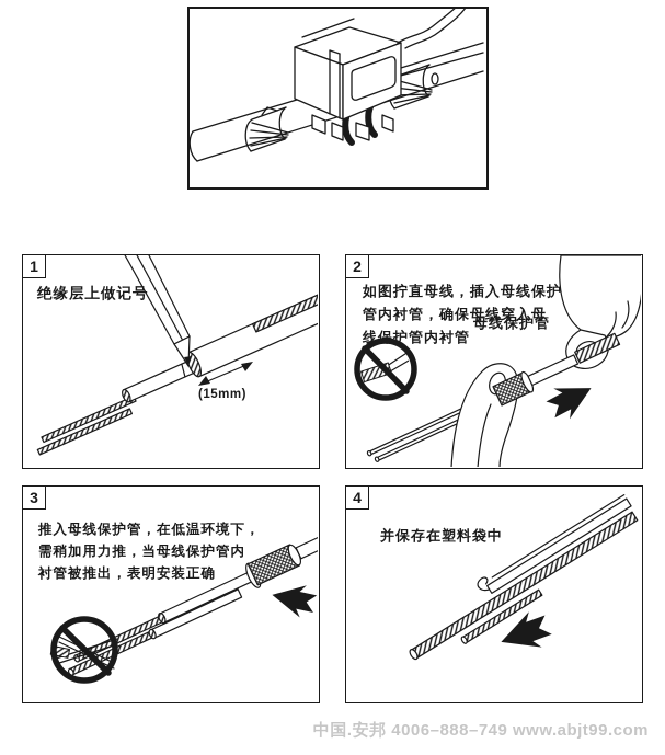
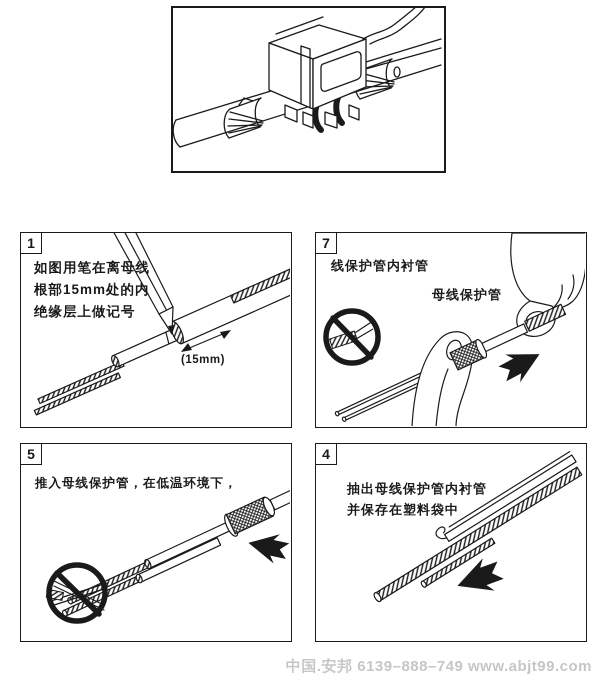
  1
+ 如图用笔在离母线
+ 根部15mm处的内
  绝缘层上做记号
  (15mm)
- 2
+ 7
- 如图拧直母线，插入母线保护
- 管内衬管，确保母线穿入母
  线保护管内衬管
  母线保护管
- 3
+ 5
  推入母线保护管，在低温环境下，
- 需稍加用力推，当母线保护管内
- 衬管被推出，表明安装正确
  4
+ 抽出母线保护管内衬管
  并保存在塑料袋中
- 中国.安邦 4006–888–749 www.abjt99.com
+ 中国.安邦 6139–888–749 www.abjt99.com
